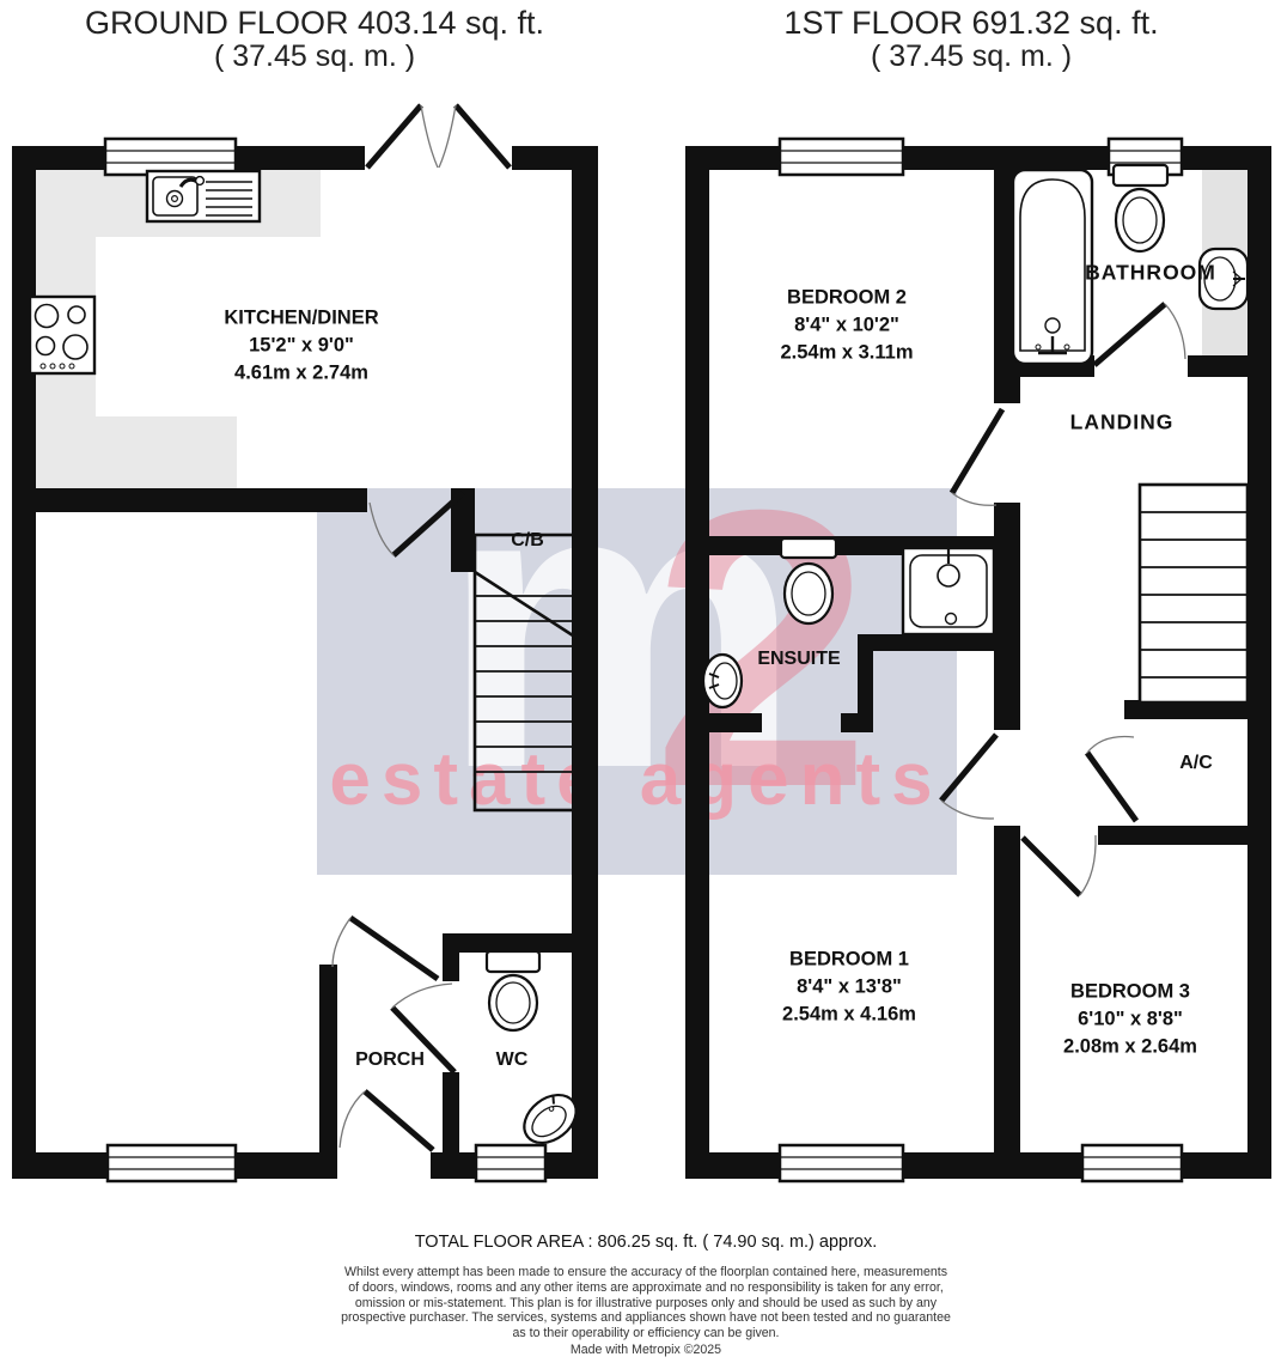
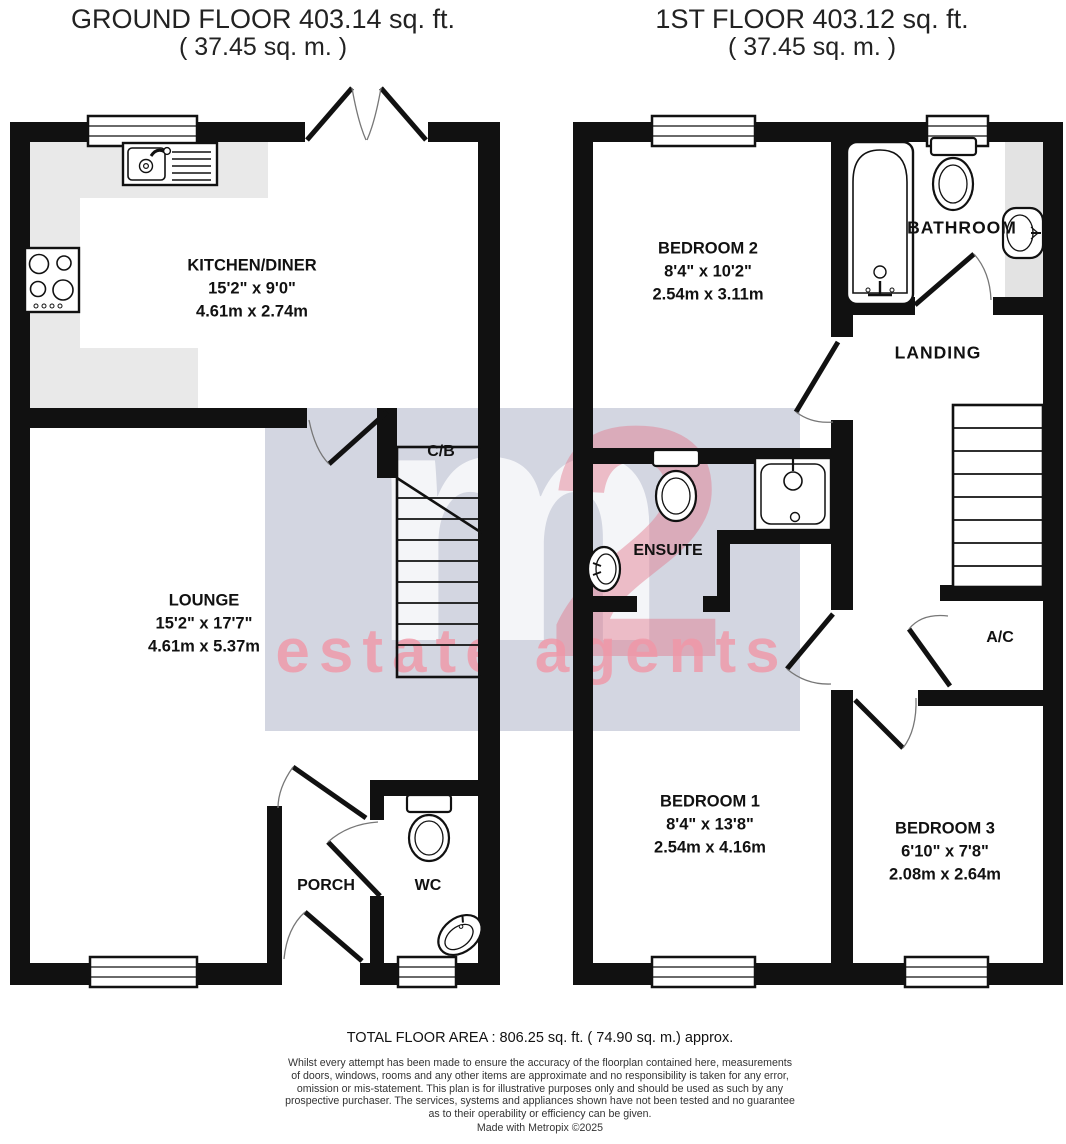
  GROUND FLOOR 403.14 sq. ft.
  ( 37.45 sq. m. )
- 1ST FLOOR 691.32 sq. ft.
+ 1ST FLOOR 403.12 sq. ft.
  ( 37.45 sq. m. )
  m
  2
  estat agents
  KITCHEN/DINER
  15'2" x 9'0"
  4.61m x 2.74m
+ LOUNGE
+ 15'2" x 17'7"
+ 4.61m x 5.37m
  C/B
  PORCH
  WC
  BEDROOM 2
  8'4" x 10'2"
  2.54m x 3.11m
  BATHROOM
  LANDING
  ENSUITE
  A/C
  BEDROOM 1
  8'4" x 13'8"
  2.54m x 4.16m
  BEDROOM 3
- 6'10" x 8'8"
+ 6'10" x 7'8"
  2.08m x 2.64m
  TOTAL FLOOR AREA : 806.25 sq. ft. ( 74.90 sq. m.) approx.
  Whilst every attempt has been made to ensure the accuracy of the floorplan contained here, measurements
  of doors, windows, rooms and any other items are approximate and no responsibility is taken for any error,
  omission or mis-statement. This plan is for illustrative purposes only and should be used as such by any
  prospective purchaser. The services, systems and appliances shown have not been tested and no guarantee
  as to their operability or efficiency can be given.
  Made with Metropix ©2025
